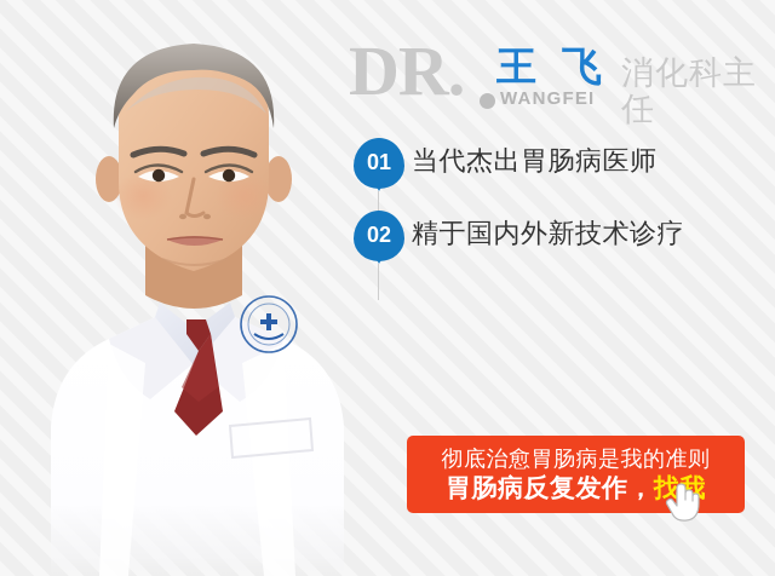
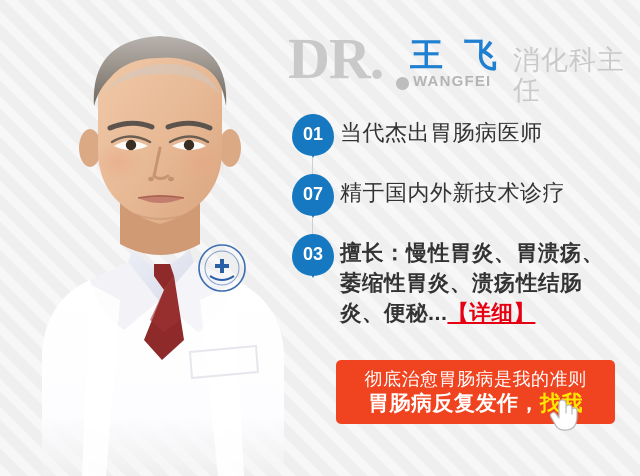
  DR.
  王 飞
  WANGFEI
  消化科主任
  01
  当代杰出胃肠病医师
- 02
+ 07
  精于国内外新技术诊疗
+ 03
+ 擅长：慢性胃炎、胃溃疡、
+ 萎缩性胃炎、溃疡性结肠
+ 炎、便秘...【详细】
  彻底治愈胃肠病是我的准则
  胃肠病反复发作，找我
